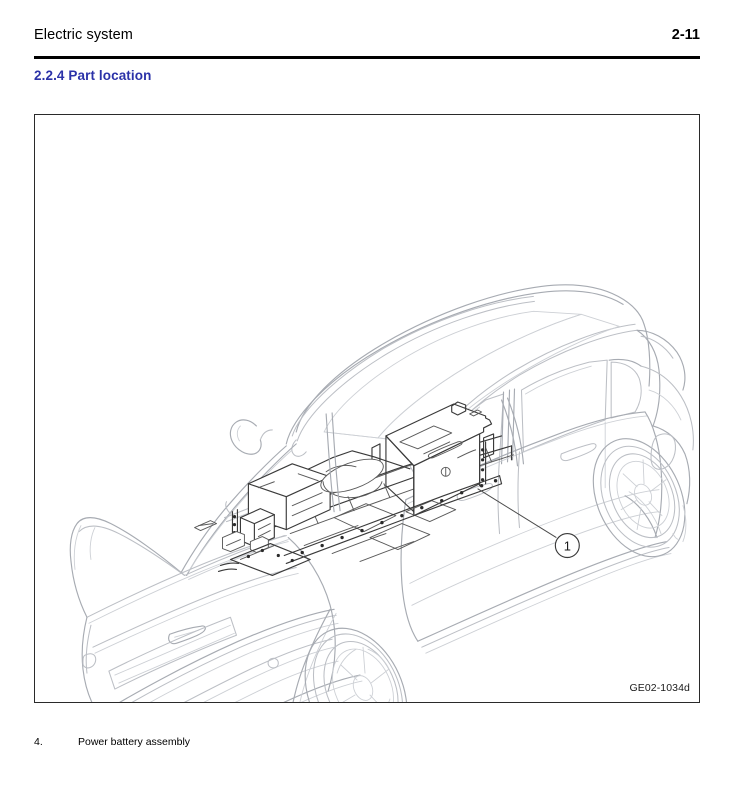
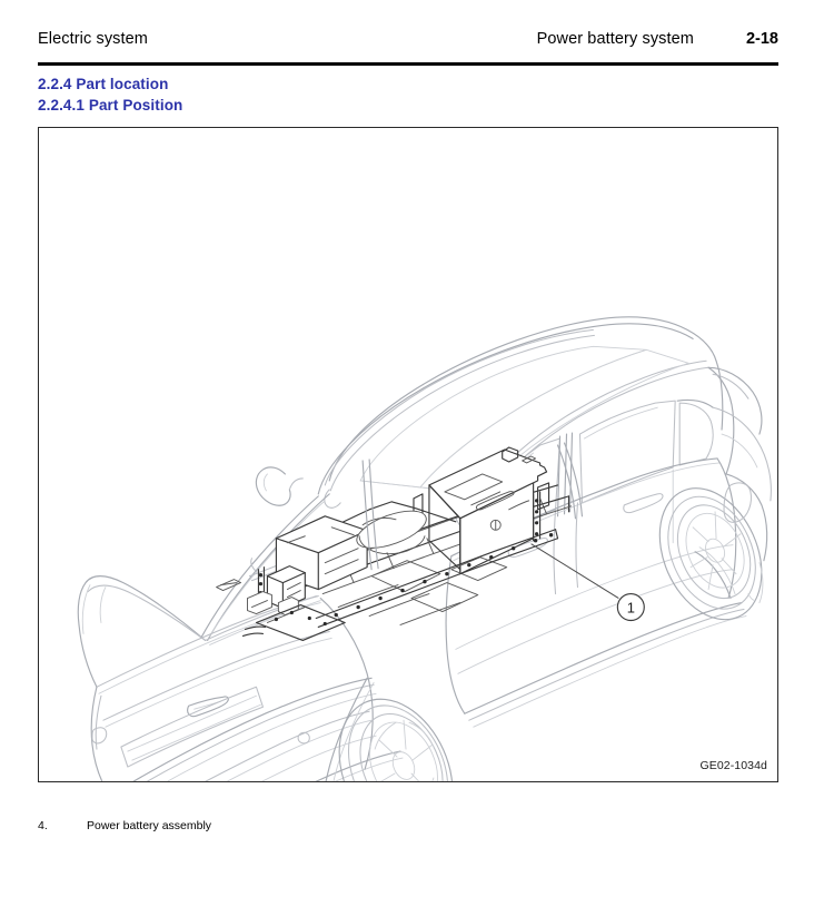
  Electric system
+ Power battery system
- 2-11
+ 2-18
  2.2.4 Part location
+ 2.2.4.1 Part Position
  1
  GE02-1034d
  4.
  Power battery assembly
